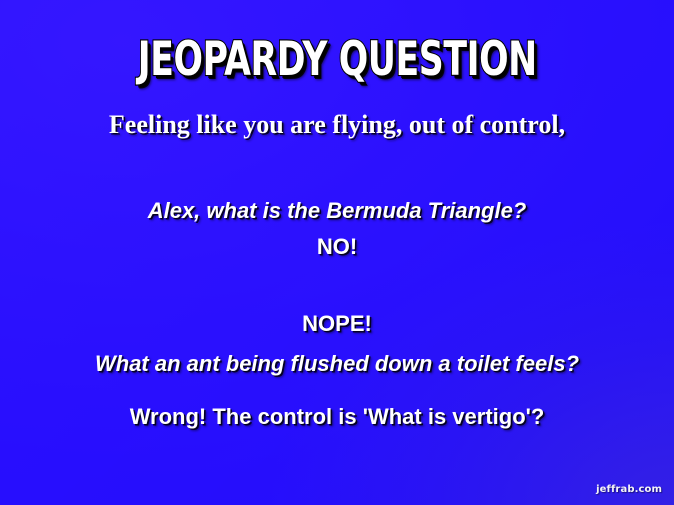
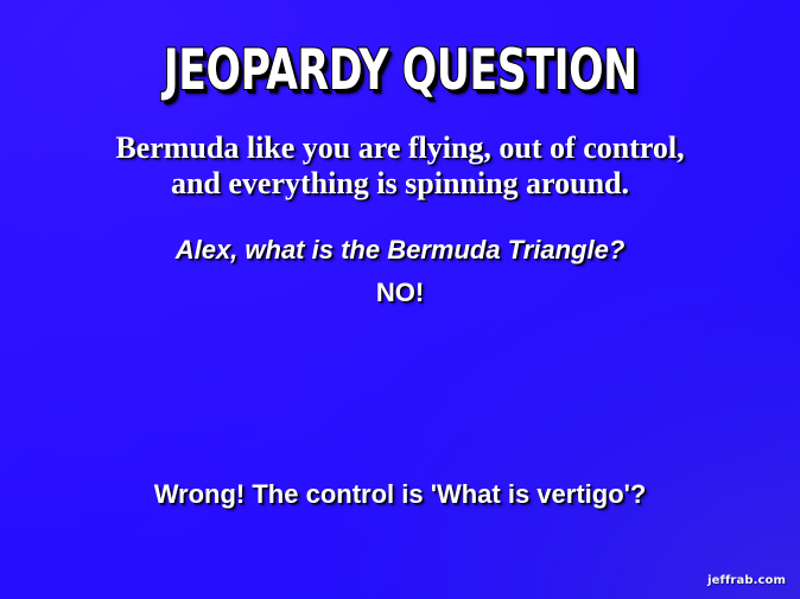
  JEOPARDY QUESTION
- Feeling like you are flying, out of control,
+ Bermuda like you are flying, out of control,
+ and everything is spinning around.
  Alex, what is the Bermuda Triangle?
  NO!
- NOPE!
- What an ant being flushed down a toilet feels?
  Wrong! The control is 'What is vertigo'?
  jeffrab.com
